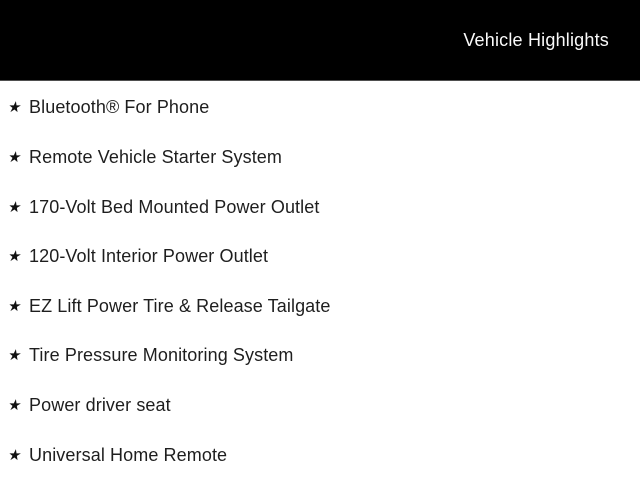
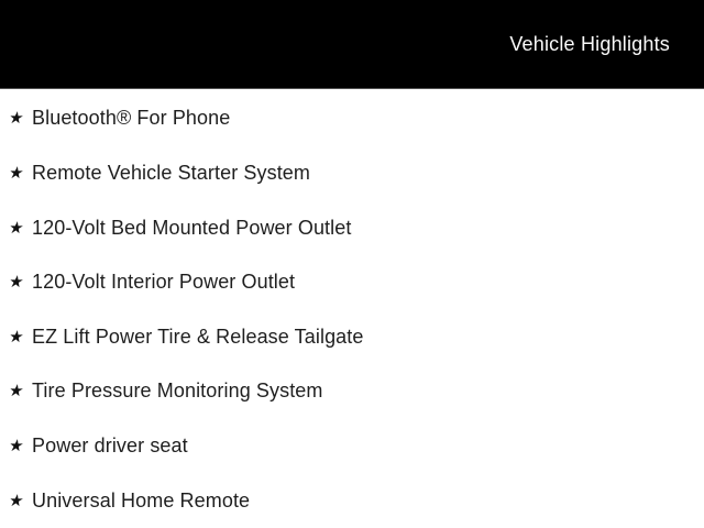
  Vehicle Highlights
  Bluetooth® For Phone
  Remote Vehicle Starter System
- 170-Volt Bed Mounted Power Outlet
+ 120-Volt Bed Mounted Power Outlet
  120-Volt Interior Power Outlet
  EZ Lift Power Tire & Release Tailgate
  Tire Pressure Monitoring System
  Power driver seat
  Universal Home Remote
